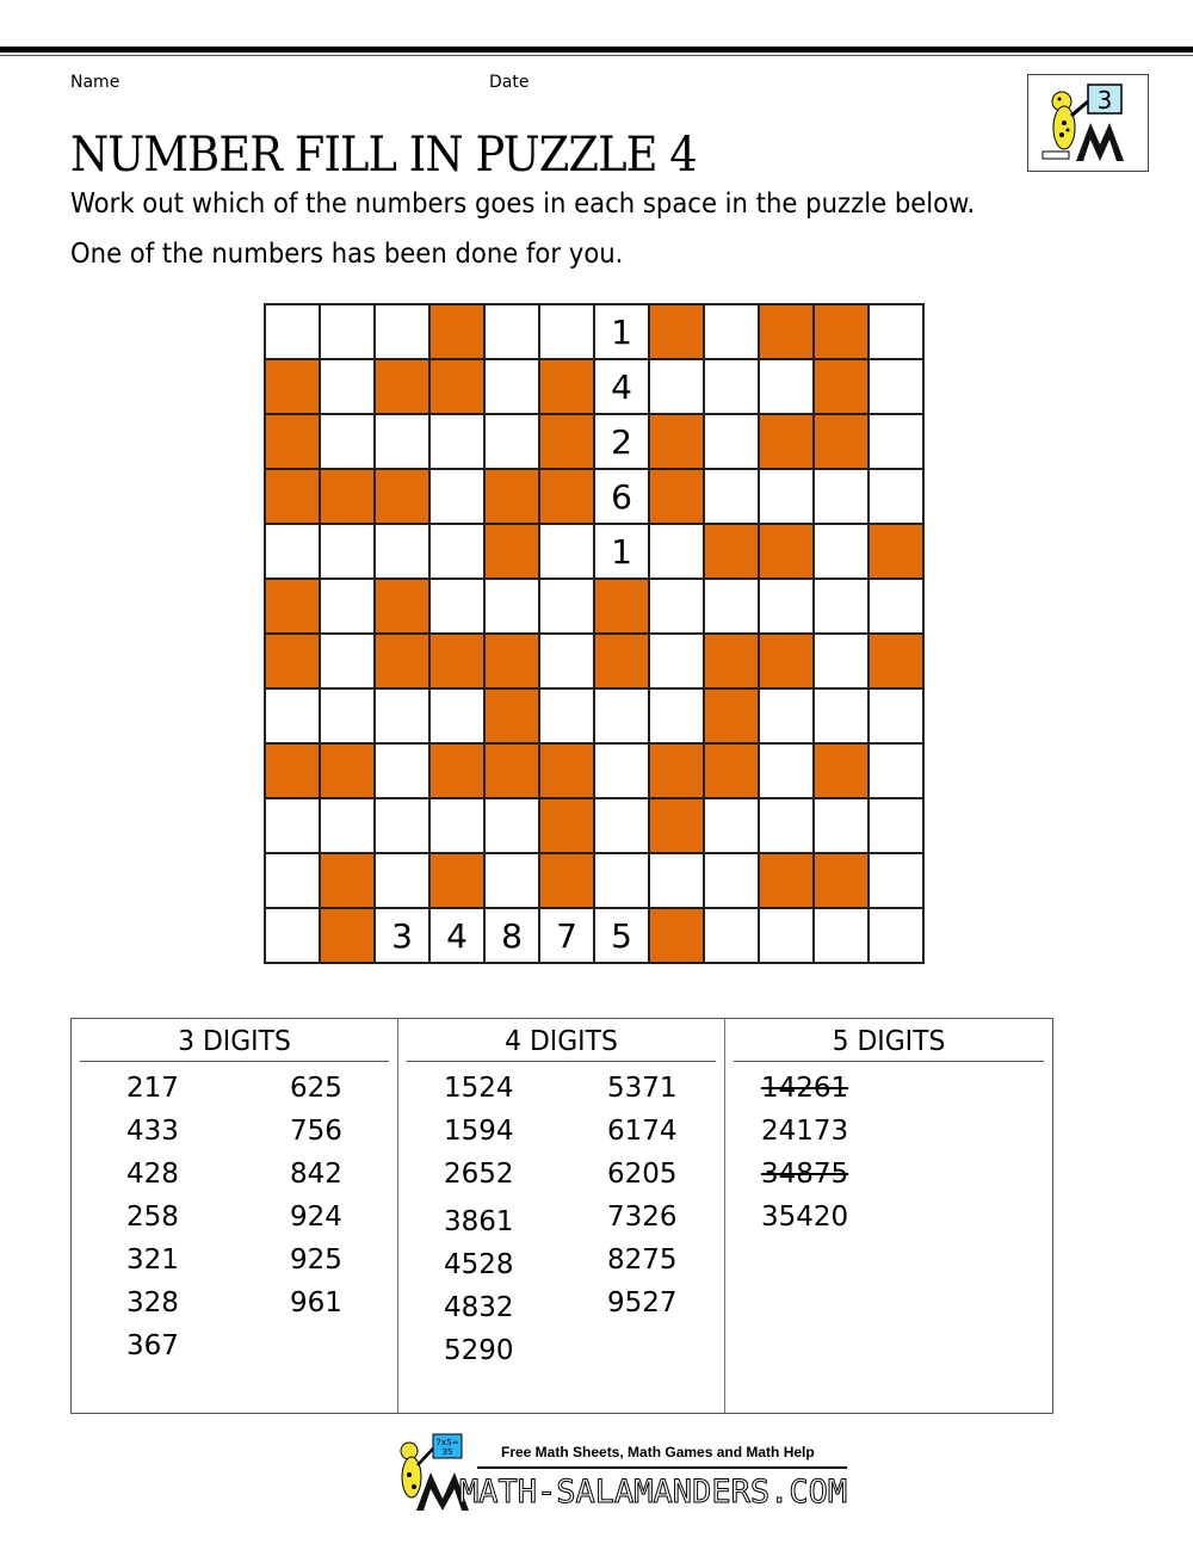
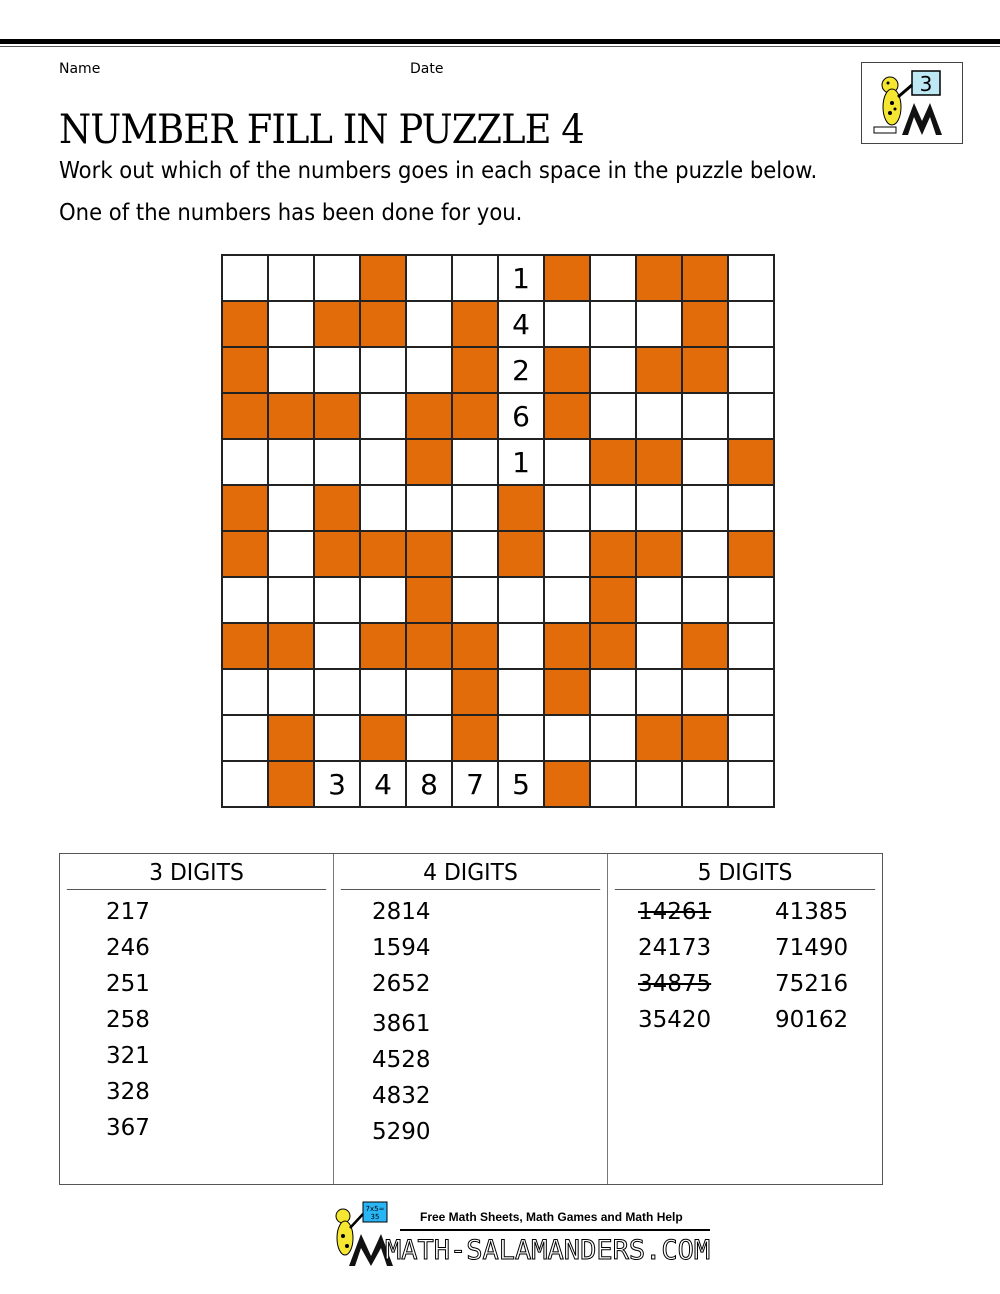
  Name
  Date
  NUMBER FILL IN PUZZLE 4
  Work out which of the numbers goes in each space in the puzzle below.
  One of the numbers has been done for you.
  3
  1
  4
  2
  6
  1
  3
  4
  8
  7
  5
  3 DIGITS
  217
- 433
+ 246
- 428
+ 251
  258
  321
  328
  367
- 625
- 756
- 842
- 924
- 925
- 961
  4 DIGITS
- 1524
+ 2814
  1594
  2652
  3861
  4528
  4832
  5290
- 5371
- 6174
- 6205
- 7326
- 8275
- 9527
  5 DIGITS
  14261
  24173
  34875
  35420
+ 41385
+ 71490
+ 75216
+ 90162
  7x5=
  35
  Free Math Sheets, Math Games and Math Help
  MATH-SALAMANDERS.COM
